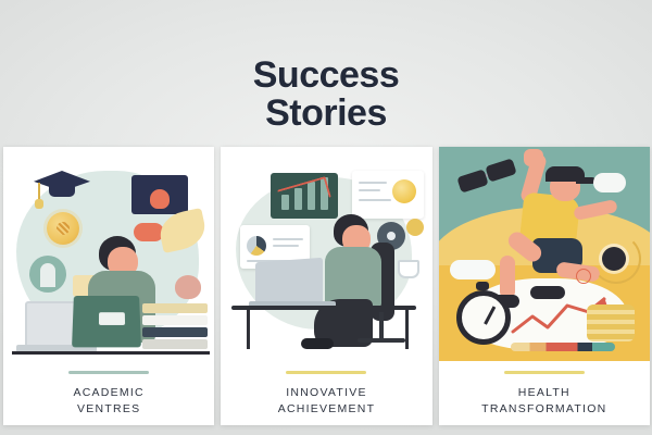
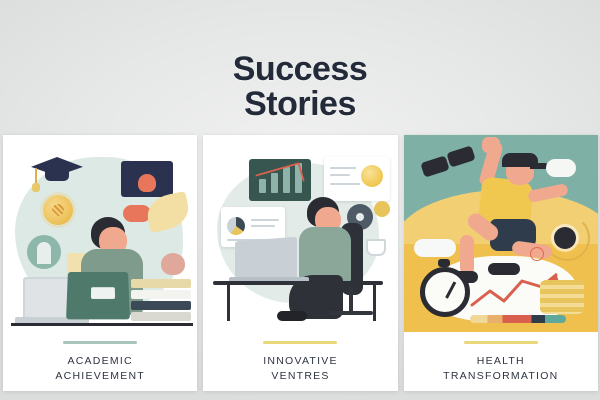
  Success
  Stories
  ACADEMIC
- VENTRES
+ ACHIEVEMENT
  INNOVATIVE
- ACHIEVEMENT
+ VENTRES
  HEALTH
  TRANSFORMATION
